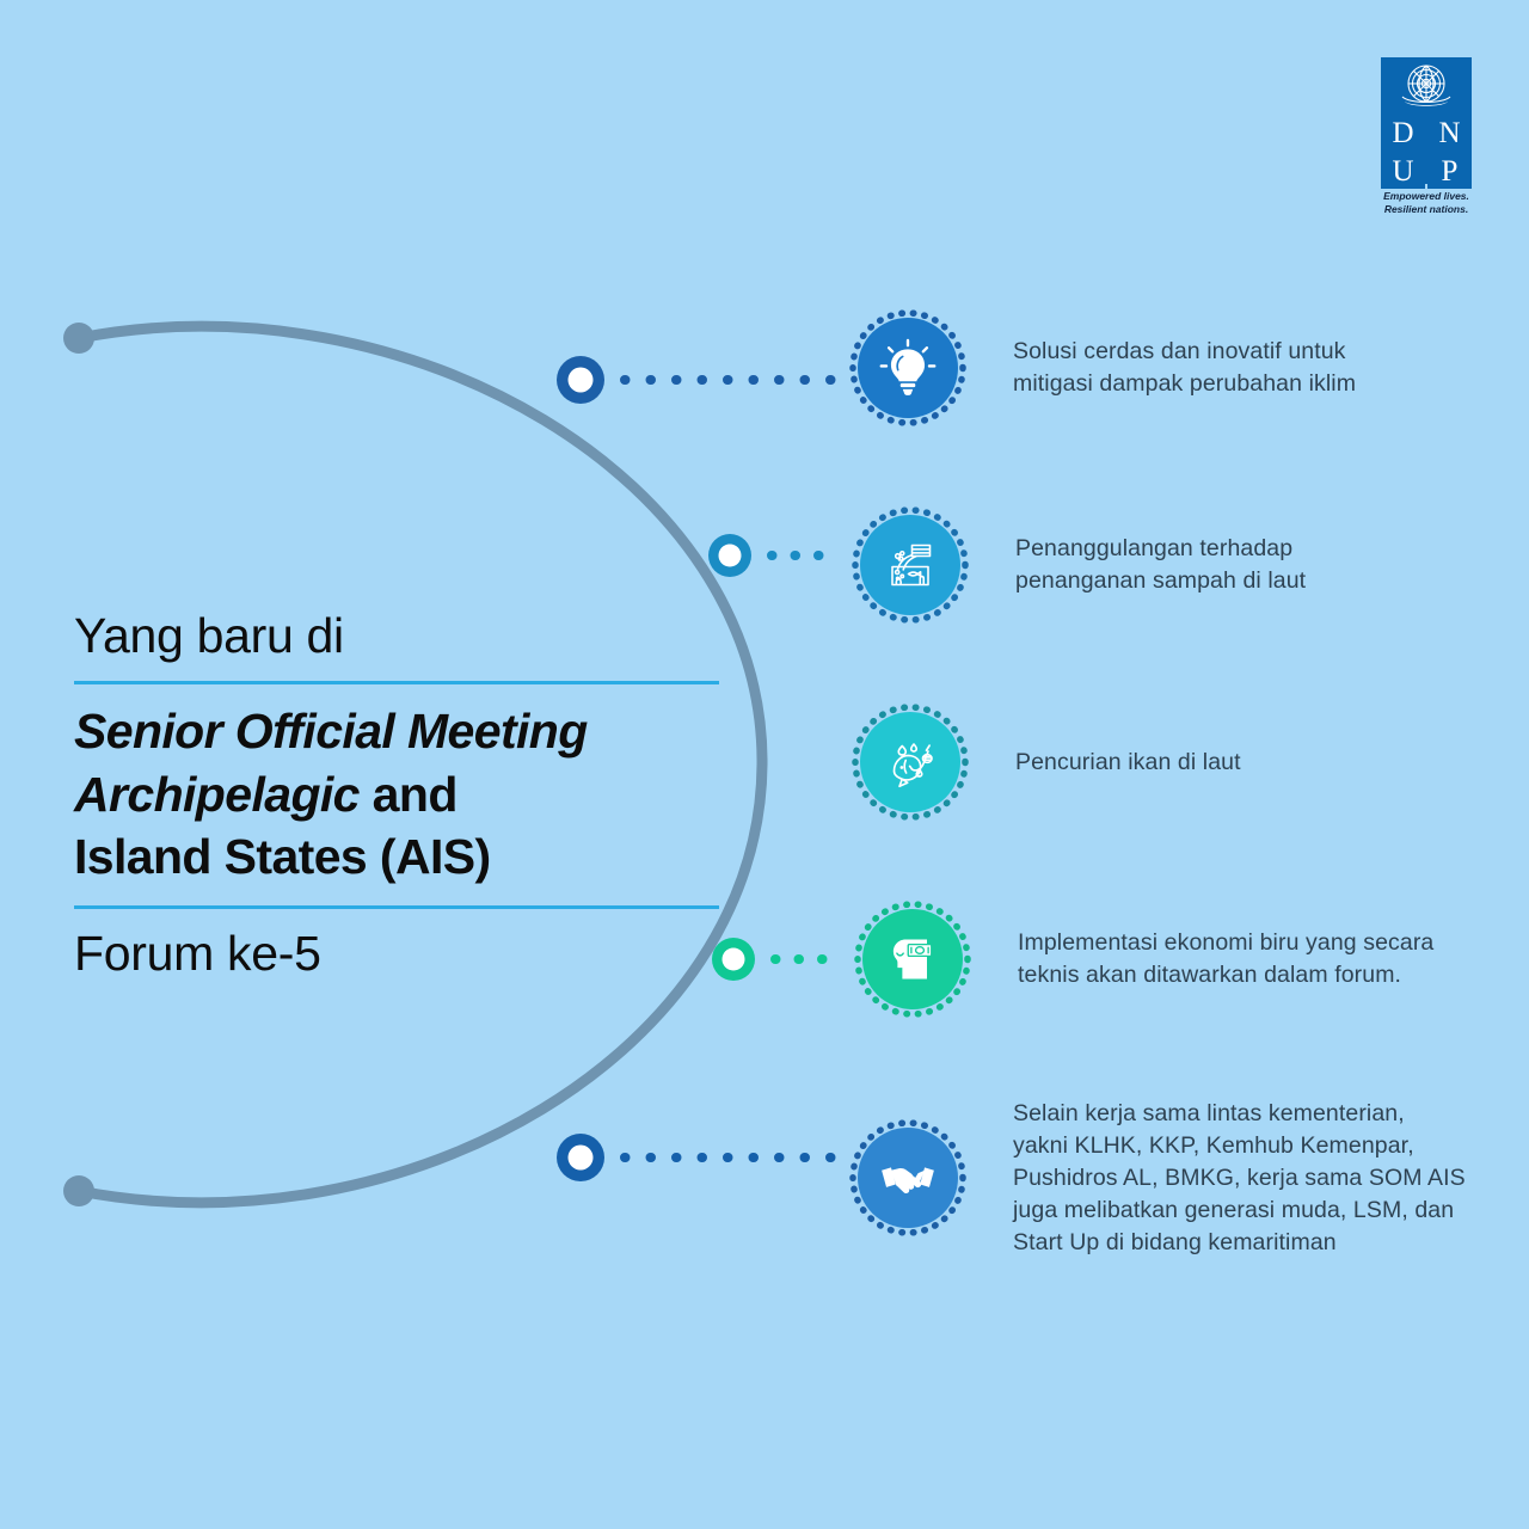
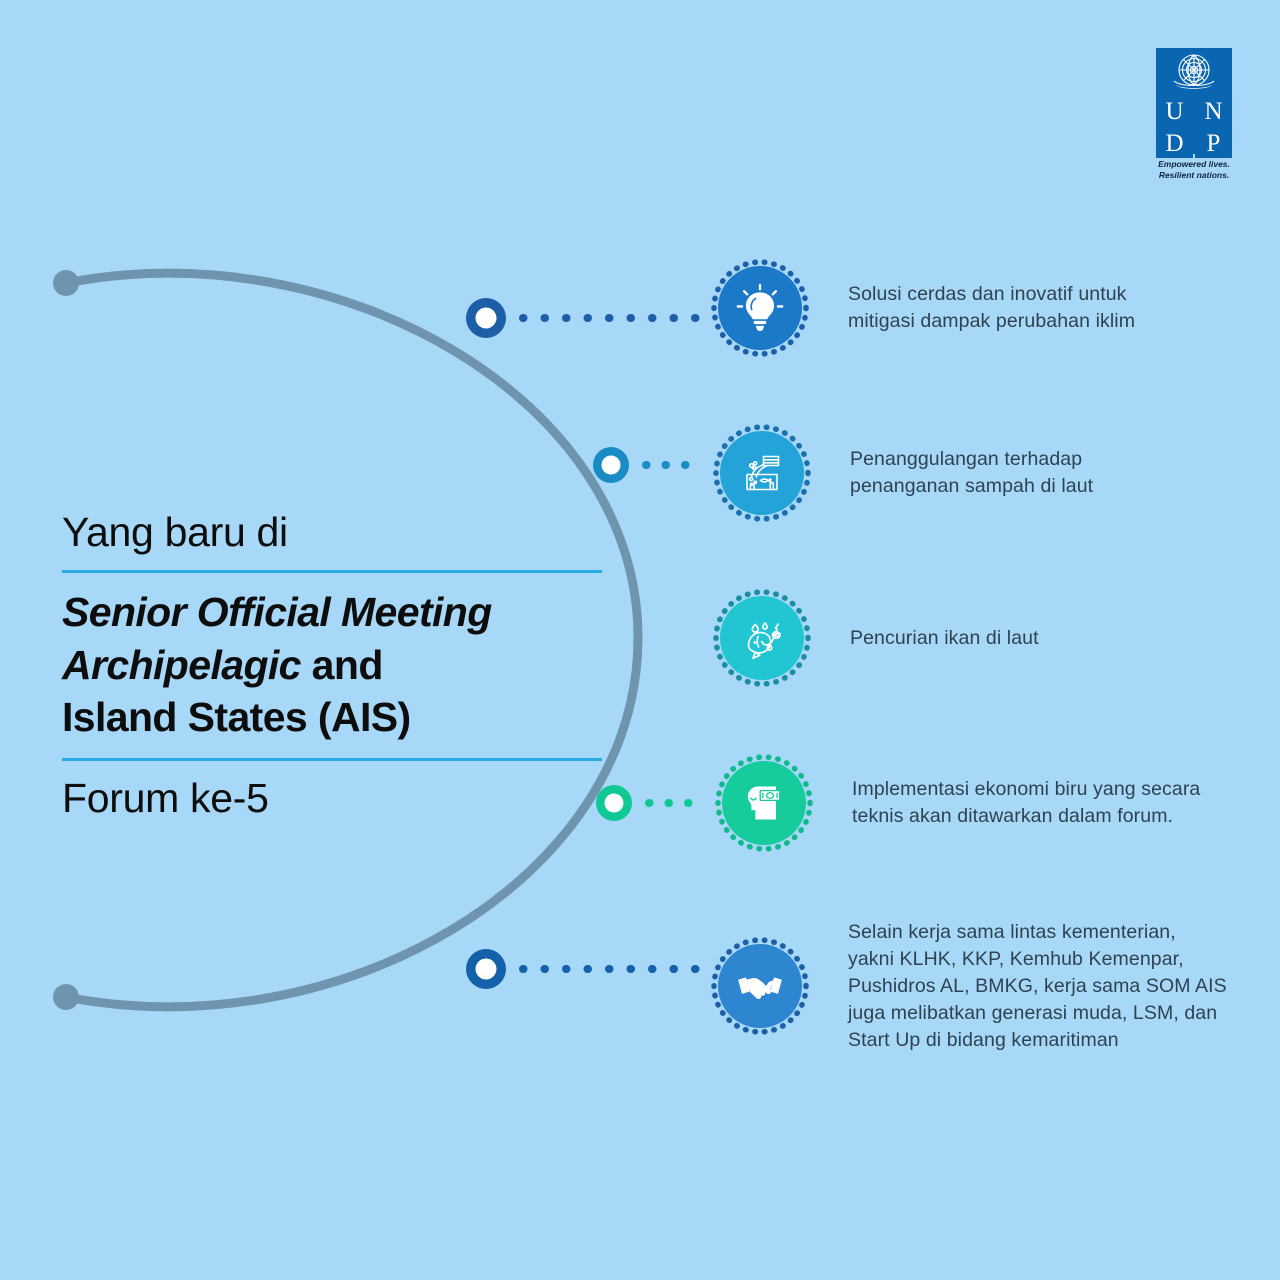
- D
+ U
  N
- U
+ D
  P
  Empowered lives.
  Resilient nations.
  Yang baru di
  Senior Official Meeting
  Archipelagic and
  Island States (AIS)
  Forum ke-5
  Solusi cerdas dan inovatif untuk
  mitigasi dampak perubahan iklim
  Penanggulangan terhadap
  penanganan sampah di laut
  Pencurian ikan di laut
  Implementasi ekonomi biru yang secara
  teknis akan ditawarkan dalam forum.
  Selain kerja sama lintas kementerian,
  yakni KLHK, KKP, Kemhub Kemenpar,
  Pushidros AL, BMKG, kerja sama SOM AIS
  juga melibatkan generasi muda, LSM, dan
  Start Up di bidang kemaritiman
